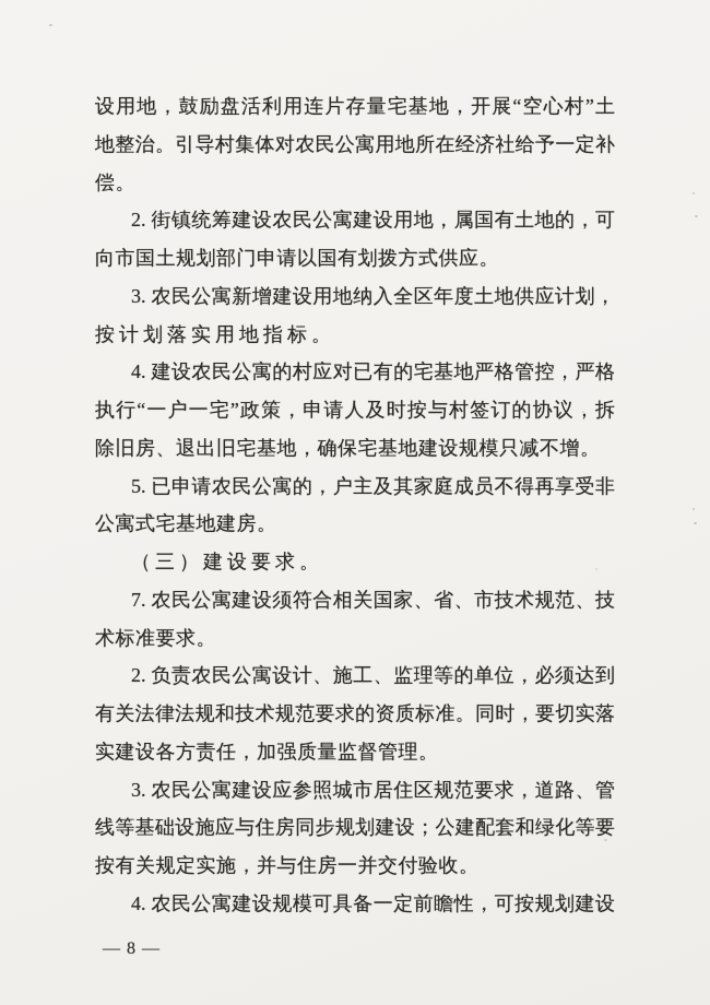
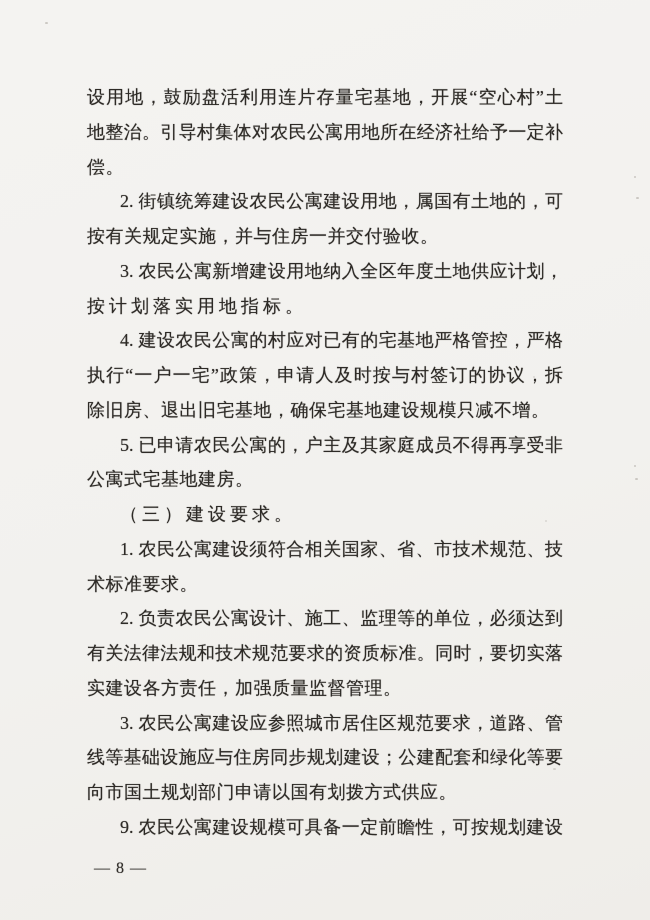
  设用地，鼓励盘活利用连片存量宅基地，开展“空心村”土
  地整治。引导村集体对农民公寓用地所在经济社给予一定补
  偿。
  2. 街镇统筹建设农民公寓建设用地，属国有土地的，可
- 向市国土规划部门申请以国有划拨方式供应。
+ 按有关规定实施，并与住房一并交付验收。
  3. 农民公寓新增建设用地纳入全区年度土地供应计划，
  按计划落实用地指标。
  4. 建设农民公寓的村应对已有的宅基地严格管控，严格
  执行“一户一宅”政策，申请人及时按与村签订的协议，拆
  除旧房、退出旧宅基地，确保宅基地建设规模只减不增。
  5. 已申请农民公寓的，户主及其家庭成员不得再享受非
  公寓式宅基地建房。
  （三）建设要求。
- 7. 农民公寓建设须符合相关国家、省、市技术规范、技
+ 1. 农民公寓建设须符合相关国家、省、市技术规范、技
  术标准要求。
  2. 负责农民公寓设计、施工、监理等的单位，必须达到
  有关法律法规和技术规范要求的资质标准。同时，要切实落
  实建设各方责任，加强质量监督管理。
  3. 农民公寓建设应参照城市居住区规范要求，道路、管
  线等基础设施应与住房同步规划建设；公建配套和绿化等要
- 按有关规定实施，并与住房一并交付验收。
+ 向市国土规划部门申请以国有划拨方式供应。
- 4. 农民公寓建设规模可具备一定前瞻性，可按规划建设
+ 9. 农民公寓建设规模可具备一定前瞻性，可按规划建设
  — 8 —
